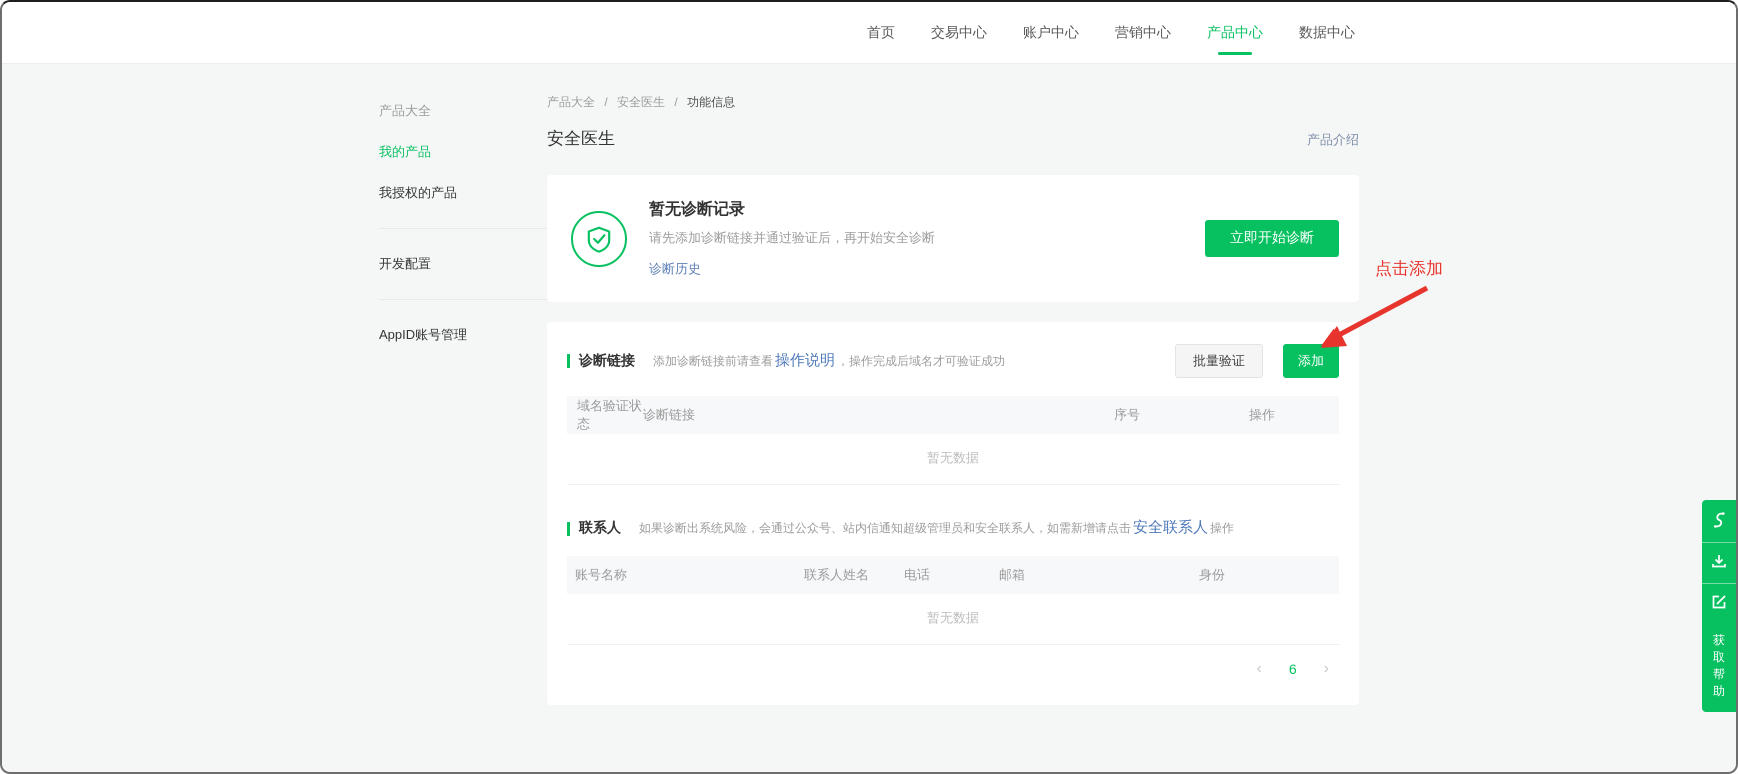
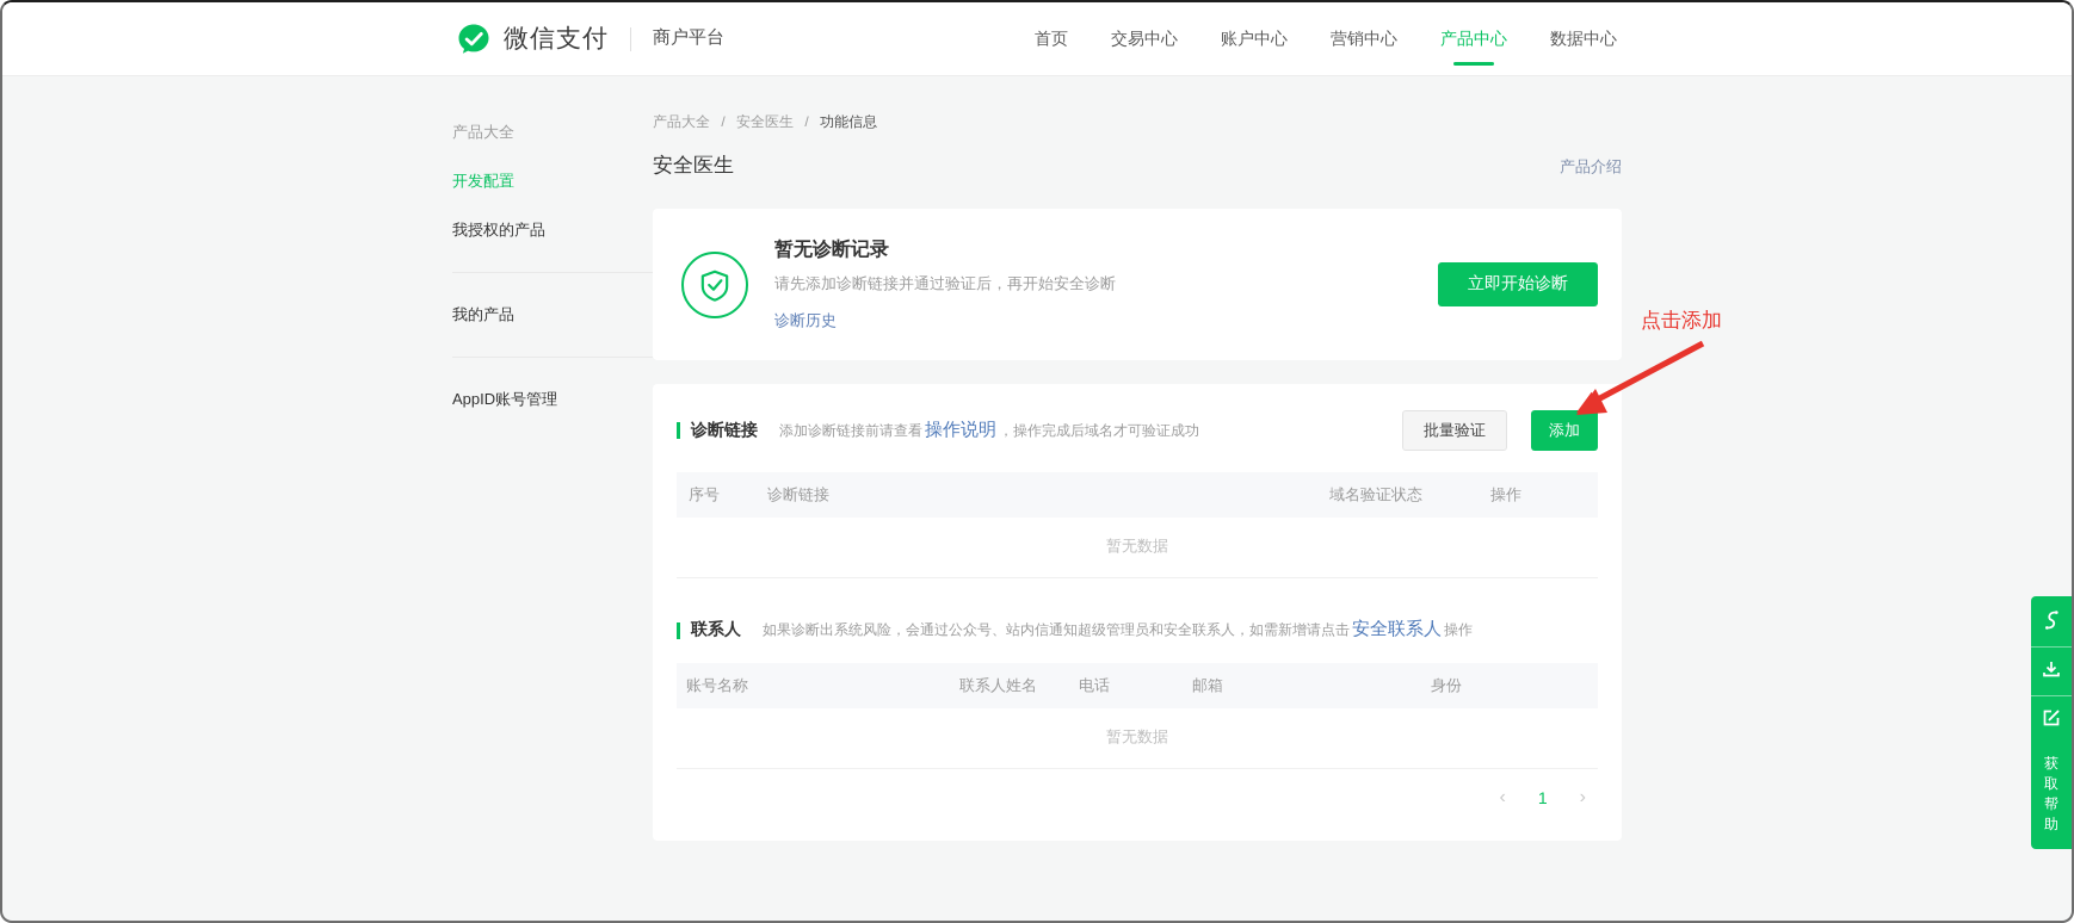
+ 微信支付
+ 商户平台
  首页
  交易中心
  账户中心
  营销中心
  产品中心
  数据中心
  产品大全
- 我的产品
+ 开发配置
  我授权的产品
- 开发配置
+ 我的产品
  AppID账号管理
  产品大全 / 安全医生 / 功能信息
  安全医生
  产品介绍
  暂无诊断记录
  请先添加诊断链接并通过验证后，再开始安全诊断
  诊断历史
  立即开始诊断
  诊断链接
  添加诊断链接前请查看 操作说明 ，操作完成后域名才可验证成功
  批量验证
  添加
- 域名验证状态
+ 序号
  诊断链接
- 序号
+ 域名验证状态
  操作
  暂无数据
  联系人
  如果诊断出系统风险，会通过公众号、站内信通知超级管理员和安全联系人，如需新增请点击 安全联系人 操作
  账号名称
  联系人姓名
  电话
  邮箱
  身份
  暂无数据
  ‹
- 6
+ 1
  ›
  点击添加
  获取帮助
